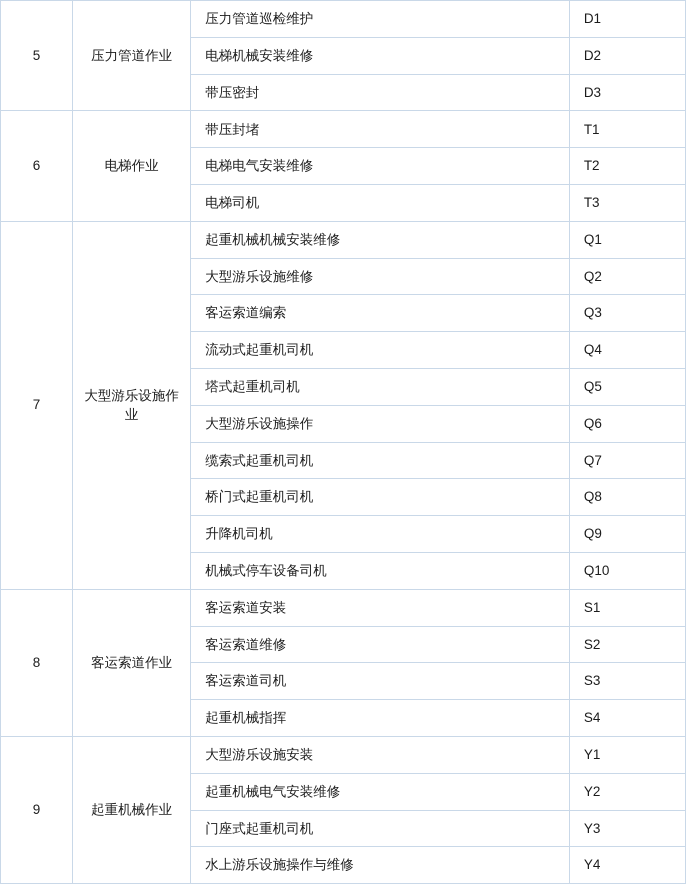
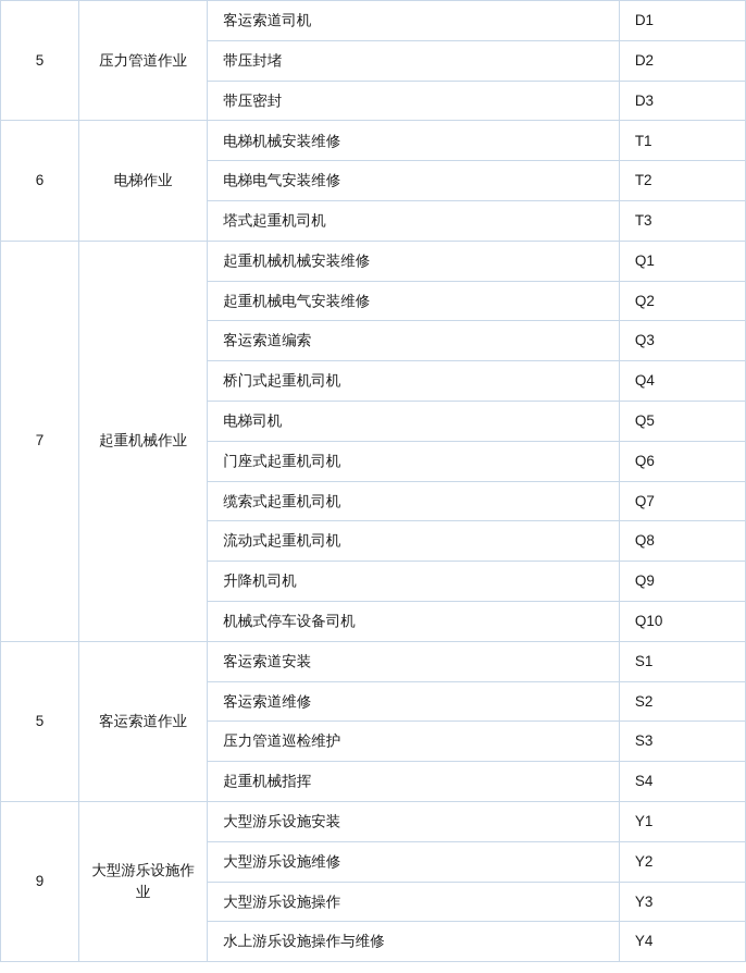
- 5	压力管道作业	压力管道巡检维护	D1
+ 5	压力管道作业	客运索道司机	D1
- 电梯机械安装维修	D2
+ 带压封堵	D2
  带压密封	D3
- 6	电梯作业	带压封堵	T1
+ 6	电梯作业	电梯机械安装维修	T1
  电梯电气安装维修	T2
- 电梯司机	T3
+ 塔式起重机司机	T3
- 7	大型游乐设施作业	起重机械机械安装维修	Q1
+ 7	起重机械作业	起重机械机械安装维修	Q1
- 大型游乐设施维修	Q2
+ 起重机械电气安装维修	Q2
  客运索道编索	Q3
- 流动式起重机司机	Q4
+ 桥门式起重机司机	Q4
- 塔式起重机司机	Q5
+ 电梯司机	Q5
- 大型游乐设施操作	Q6
+ 门座式起重机司机	Q6
  缆索式起重机司机	Q7
- 桥门式起重机司机	Q8
+ 流动式起重机司机	Q8
  升降机司机	Q9
  机械式停车设备司机	Q10
- 8	客运索道作业	客运索道安装	S1
+ 5	客运索道作业	客运索道安装	S1
  客运索道维修	S2
- 客运索道司机	S3
+ 压力管道巡检维护	S3
  起重机械指挥	S4
- 9	起重机械作业	大型游乐设施安装	Y1
+ 9	大型游乐设施作业	大型游乐设施安装	Y1
- 起重机械电气安装维修	Y2
+ 大型游乐设施维修	Y2
- 门座式起重机司机	Y3
+ 大型游乐设施操作	Y3
  水上游乐设施操作与维修	Y4
